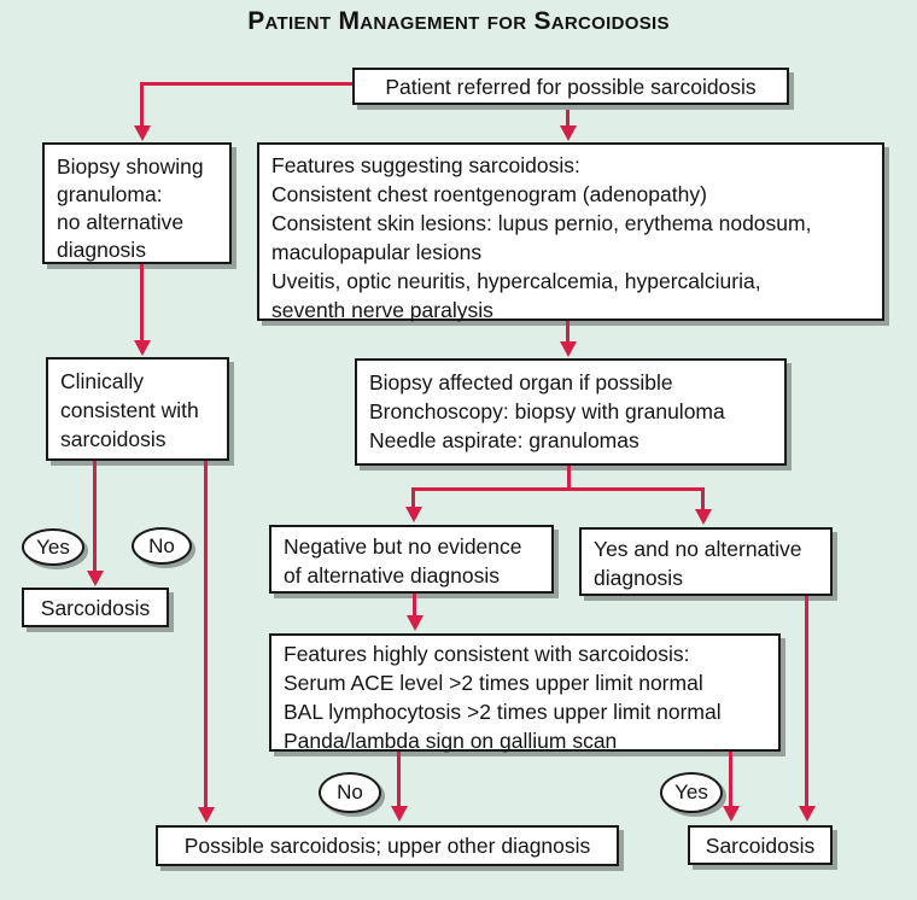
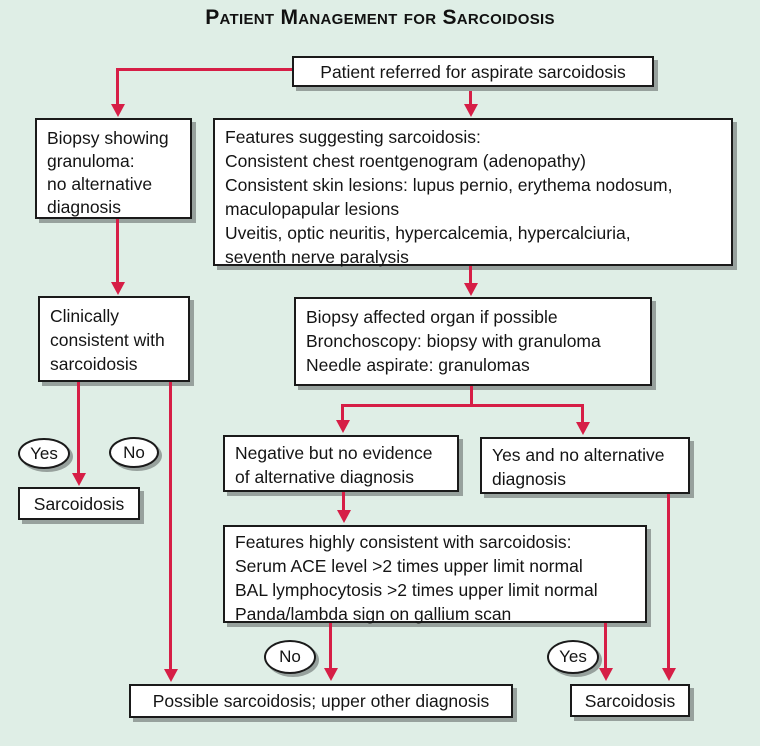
  Patient Management for Sarcoidosis
- Patient referred for possible sarcoidosis
+ Patient referred for aspirate sarcoidosis
  Biopsy showing
  granuloma:
  no alternative
  diagnosis
  Features suggesting sarcoidosis:
  Consistent chest roentgenogram (adenopathy)
  Consistent skin lesions: lupus pernio, erythema nodosum,
  maculopapular lesions
  Uveitis, optic neuritis, hypercalcemia, hypercalciuria,
  seventh nerve paralysis
  Clinically
  consistent with
  sarcoidosis
  Biopsy affected organ if possible
  Bronchoscopy: biopsy with granuloma
  Needle aspirate: granulomas
  Yes
  No
  Negative but no evidence
  of alternative diagnosis
  Yes and no alternative
  diagnosis
  Sarcoidosis
  Features highly consistent with sarcoidosis:
  Serum ACE level >2 times upper limit normal
  BAL lymphocytosis >2 times upper limit normal
  Panda/lambda sign on gallium scan
  No
  Yes
  Possible sarcoidosis; upper other diagnosis
  Sarcoidosis
